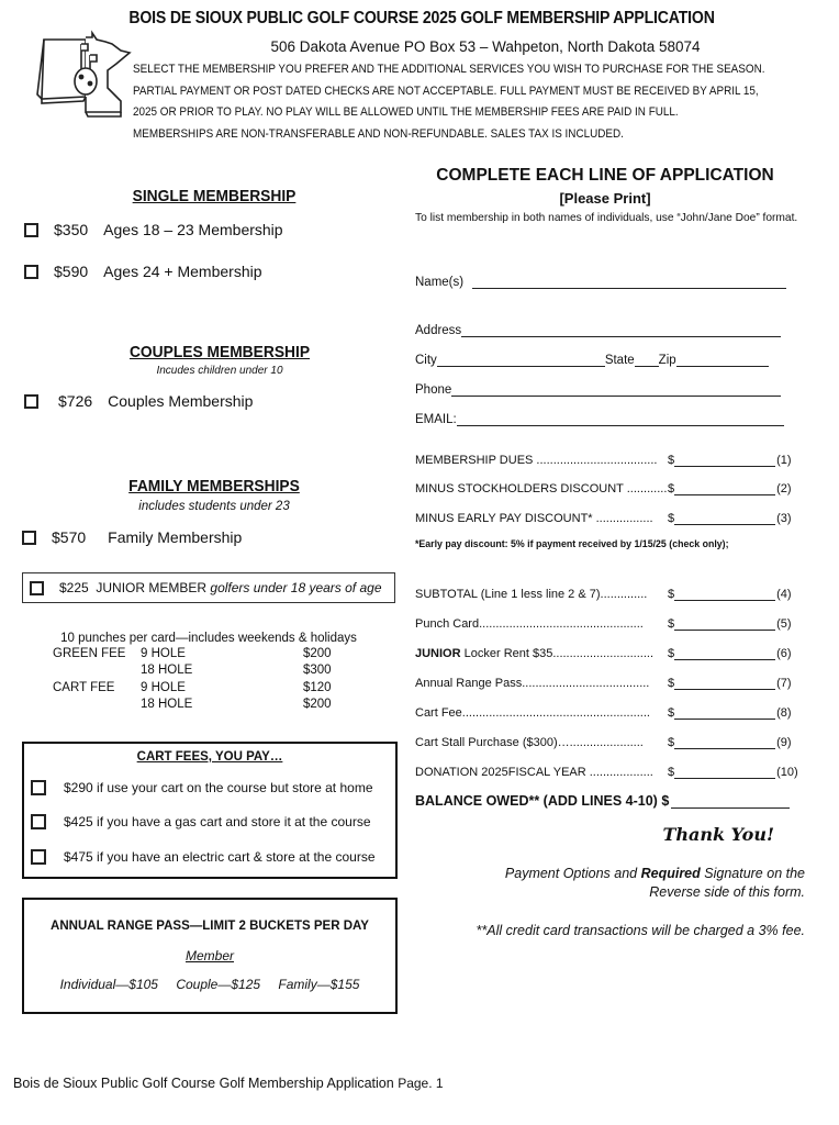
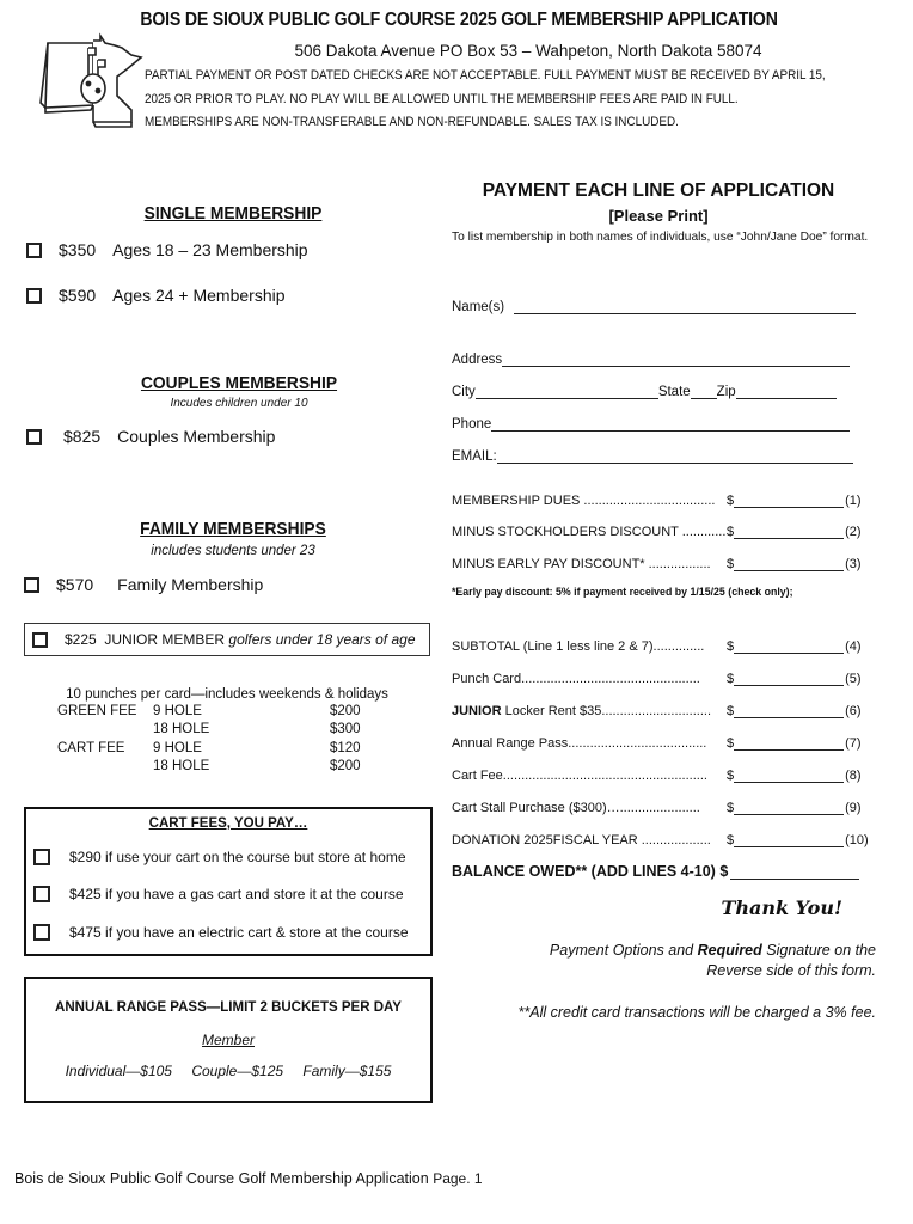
  BOIS DE SIOUX PUBLIC GOLF COURSE 2025 GOLF MEMBERSHIP APPLICATION
  506 Dakota Avenue PO Box 53 – Wahpeton, North Dakota 58074
- SELECT THE MEMBERSHIP YOU PREFER AND THE ADDITIONAL SERVICES YOU WISH TO PURCHASE FOR THE SEASON.
  PARTIAL PAYMENT OR POST DATED CHECKS ARE NOT ACCEPTABLE. FULL PAYMENT MUST BE RECEIVED BY APRIL 15,
  2025 OR PRIOR TO PLAY. NO PLAY WILL BE ALLOWED UNTIL THE MEMBERSHIP FEES ARE PAID IN FULL.
  MEMBERSHIPS ARE NON-TRANSFERABLE AND NON-REFUNDABLE. SALES TAX IS INCLUDED.
  SINGLE MEMBERSHIP
  $350
  Ages 18 – 23 Membership
  $590
  Ages 24 + Membership
  COUPLES MEMBERSHIP
  Incudes children under 10
- $726
+ $825
  Couples Membership
  FAMILY MEMBERSHIPS
  includes students under 23
  $570
  Family Membership
  $225 JUNIOR MEMBER golfers under 18 years of age
  10 punches per card—includes weekends & holidays
  GREEN FEE	9 HOLE	$200
  	18 HOLE	$300
  CART FEE	9 HOLE	$120
  	18 HOLE	$200
  CART FEES, YOU PAY…
  $290 if use your cart on the course but store at home
  $425 if you have a gas cart and store it at the course
  $475 if you have an electric cart & store at the course
  ANNUAL RANGE PASS—LIMIT 2 BUCKETS PER DAY
  Member
  Individual—$105 Couple—$125 Family—$155
- COMPLETE EACH LINE OF APPLICATION
+ PAYMENT EACH LINE OF APPLICATION
  [Please Print]
  To list membership in both names of individuals, use “John/Jane Doe” format.
  Name(s)
  Address
  City
  State
  Zip
  Phone
  EMAIL:
  MEMBERSHIP DUES ....................................
  $
  (1)
  MINUS STOCKHOLDERS DISCOUNT ............
  $
  (2)
  MINUS EARLY PAY DISCOUNT* .................
  $
  (3)
  *Early pay discount: 5% if payment received by 1/15/25 (check only);
  SUBTOTAL (Line 1 less line 2 & 7)..............
  $
  (4)
  Punch Card.................................................
  $
  (5)
  JUNIOR Locker Rent $35..............................
  $
  (6)
  Annual Range Pass......................................
  $
  (7)
  Cart Fee........................................................
  $
  (8)
  Cart Stall Purchase ($300)…......................
  $
  (9)
  DONATION 2025FISCAL YEAR ...................
  $
  (10)
  BALANCE OWED** (ADD LINES 4-10) $
  Thank You!
  Payment Options and Required Signature on the
  Reverse side of this form.
  **All credit card transactions will be charged a 3% fee.
  Bois de Sioux Public Golf Course Golf Membership Application Page. 1
